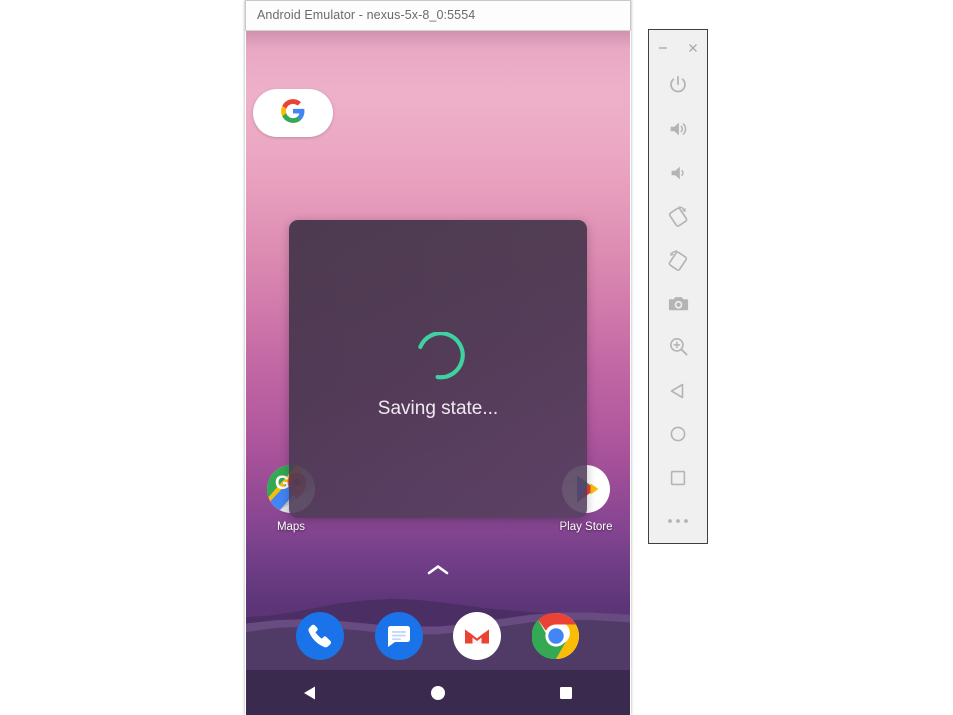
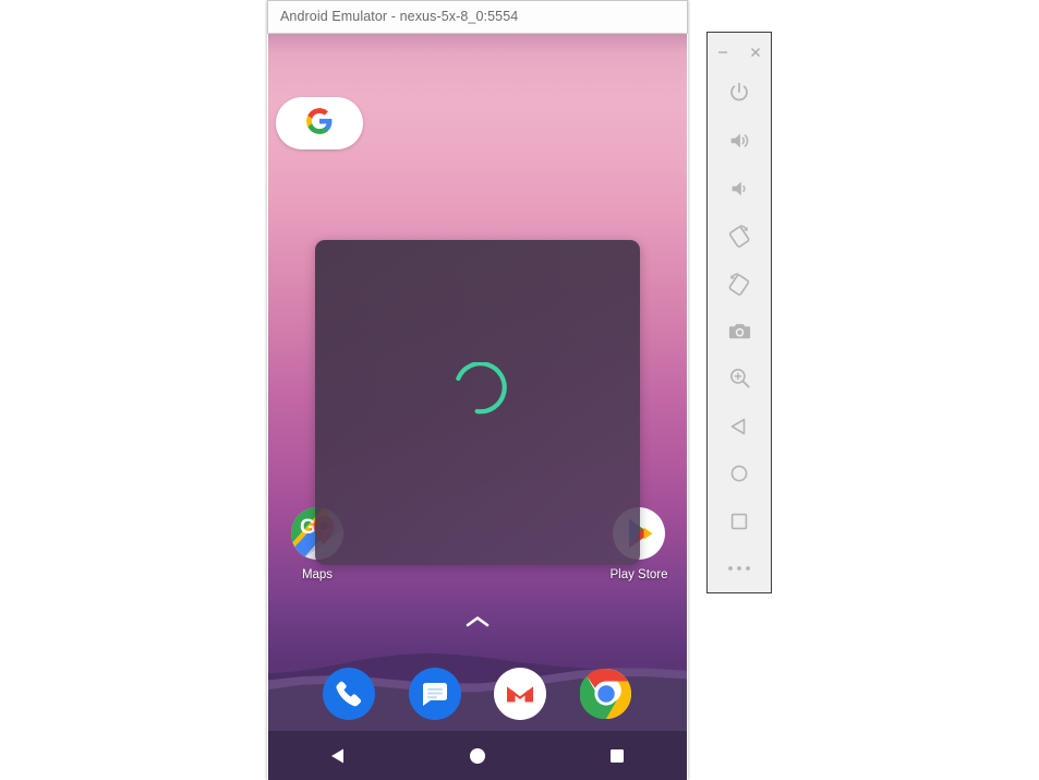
  Android Emulator - nexus-5x-8_0:5554
  G
  Maps
  Play Store
- Saving state...
